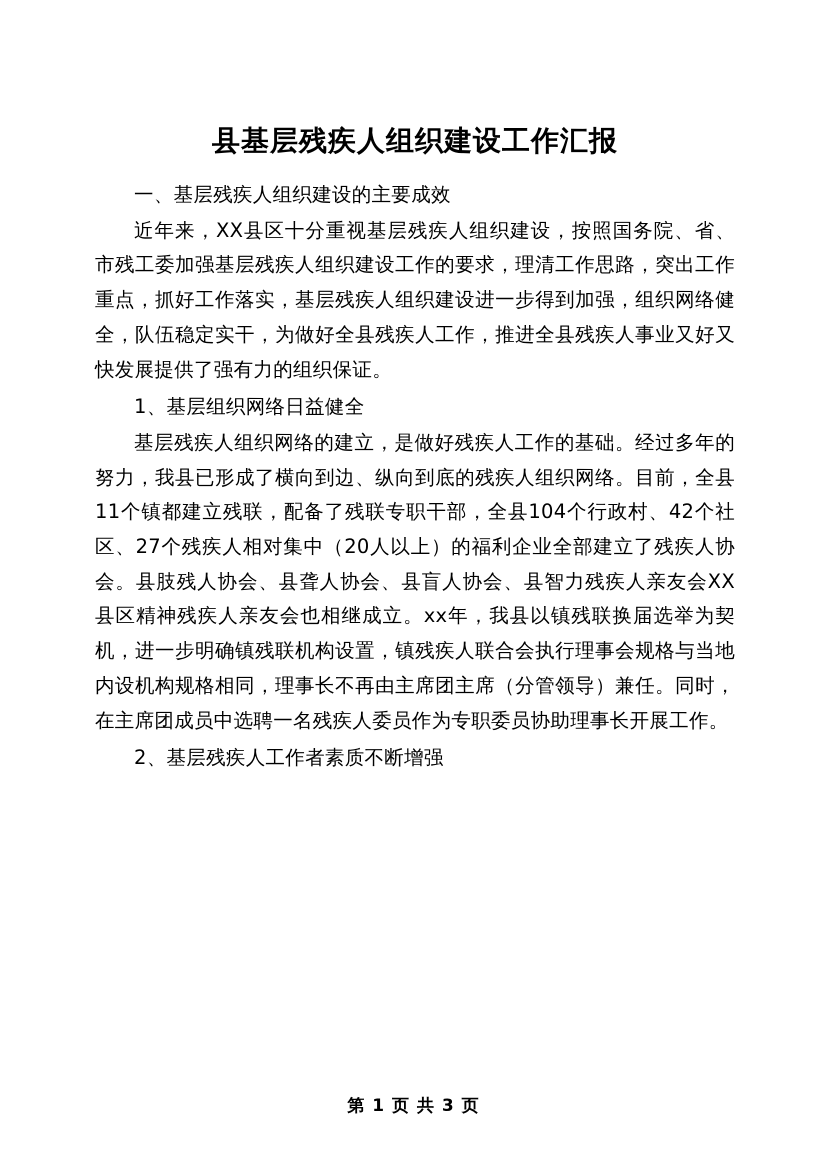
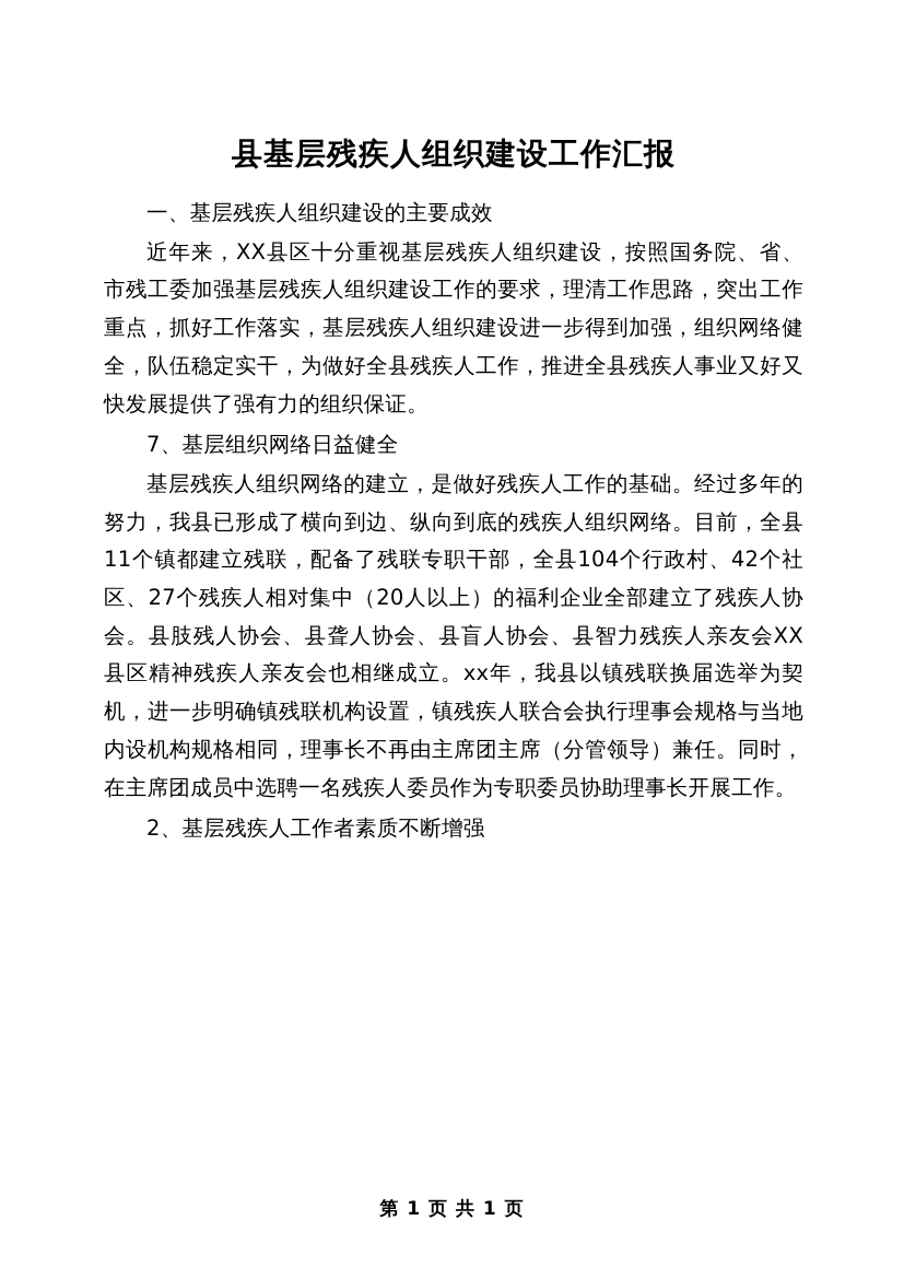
  县基层残疾人组织建设工作汇报
  一、基层残疾人组织建设的主要成效
  近年来，XX县区十分重视基层残疾人组织建设，按照国务院、省、市残工委加强基层残疾人组织建设工作的要求，理清工作思路，突出工作重点，抓好工作落实，基层残疾人组织建设进一步得到加强，组织网络健全，队伍稳定实干，为做好全县残疾人工作，推进全县残疾人事业又好又快发展提供了强有力的组织保证。
- 1、基层组织网络日益健全
+ 7、基层组织网络日益健全
  基层残疾人组织网络的建立，是做好残疾人工作的基础。经过多年的努力，我县已形成了横向到边、纵向到底的残疾人组织网络。目前，全县11个镇都建立残联，配备了残联专职干部，全县104个行政村、42个社区、27个残疾人相对集中（20人以上）的福利企业全部建立了残疾人协会。县肢残人协会、县聋人协会、县盲人协会、县智力残疾人亲友会XX县区精神残疾人亲友会也相继成立。xx年，我县以镇残联换届选举为契机，进一步明确镇残联机构设置，镇残疾人联合会执行理事会规格与当地内设机构规格相同，理事长不再由主席团主席（分管领导）兼任。同时，在主席团成员中选聘一名残疾人委员作为专职委员协助理事长开展工作。
  2、基层残疾人工作者素质不断增强
- 第 1 页 共 3 页
+ 第 1 页 共 1 页
